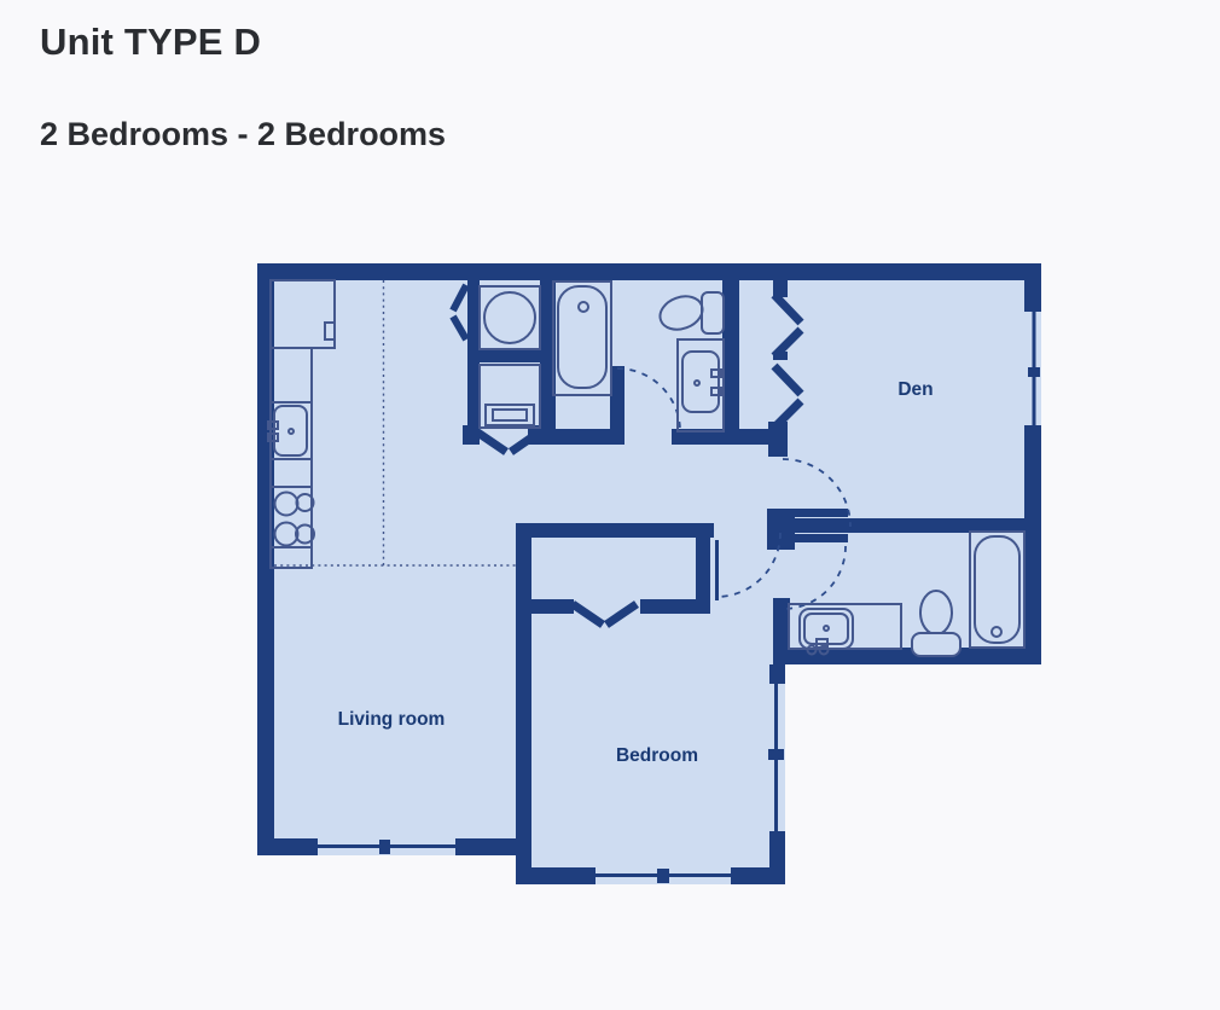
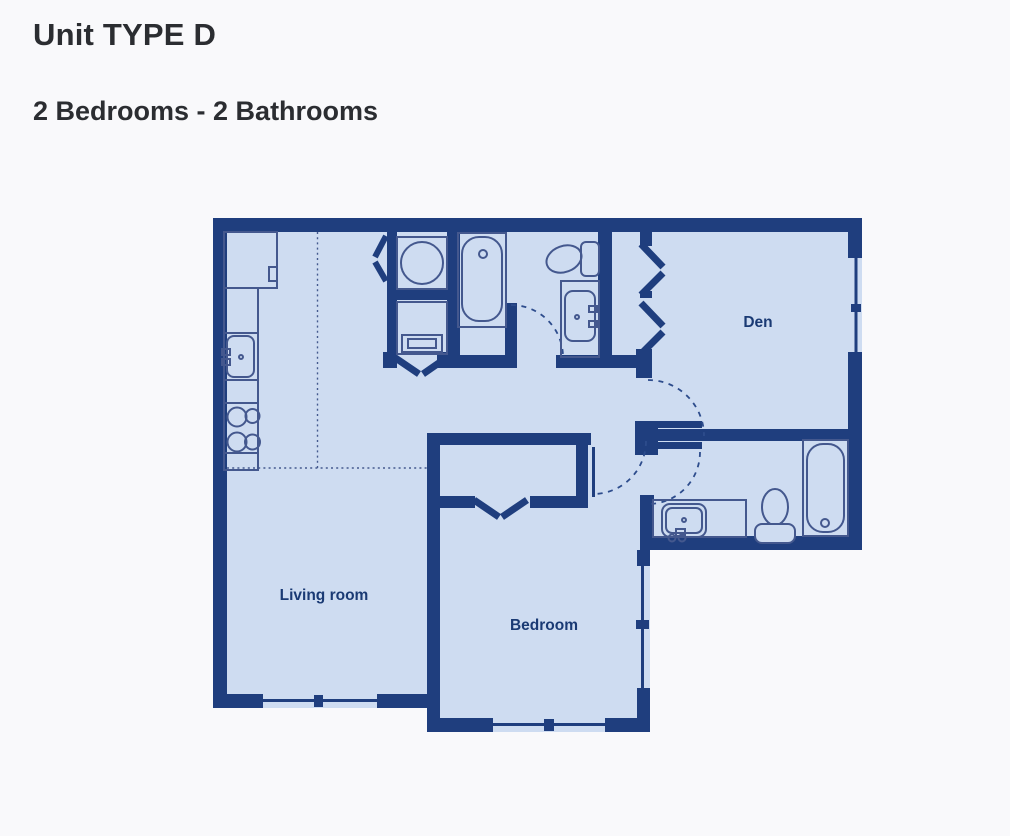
  Unit TYPE D
- 2 Bedrooms - 2 Bedrooms
+ 2 Bedrooms - 2 Bathrooms
  Den
  Living room
  Bedroom
